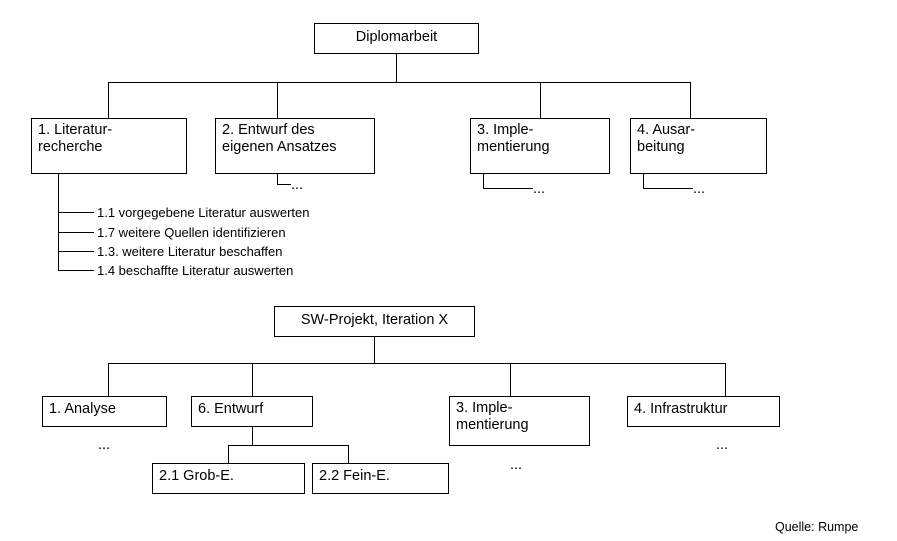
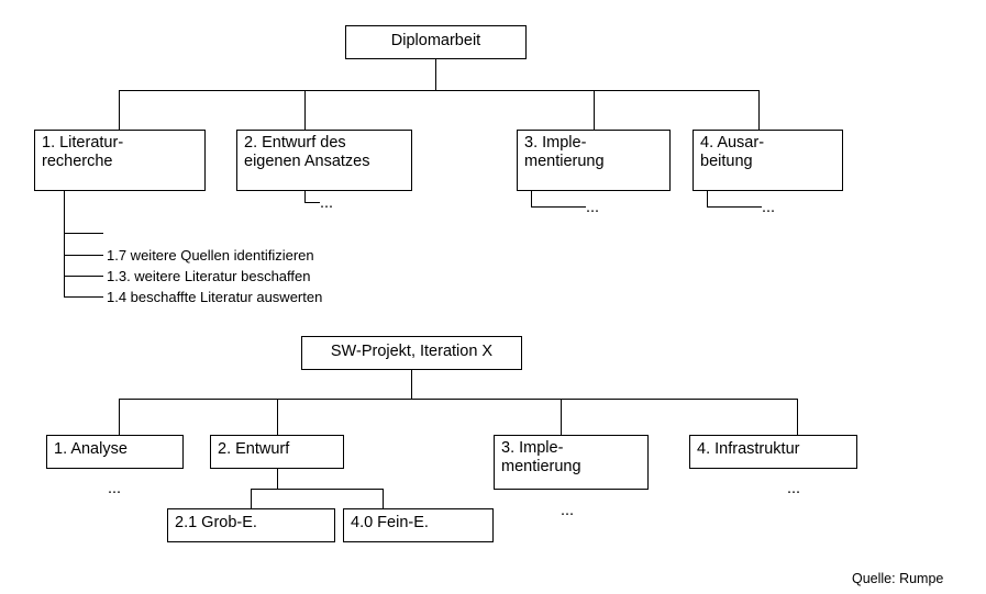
  Diplomarbeit
  1. Literatur-
  recherche
  2. Entwurf des
  eigenen Ansatzes
  3. Imple-
  mentierung
  4. Ausar-
  beitung
  ...
  ...
  ...
- 1.1 vorgegebene Literatur auswerten
  1.7 weitere Quellen identifizieren
  1.3. weitere Literatur beschaffen
  1.4 beschaffte Literatur auswerten
  SW-Projekt, Iteration X
  1. Analyse
- 6. Entwurf
+ 2. Entwurf
  3. Imple-
  mentierung
  4. Infrastruktur
  ...
  ...
  ...
  2.1 Grob-E.
- 2.2 Fein-E.
+ 4.0 Fein-E.
  Quelle: Rumpe
